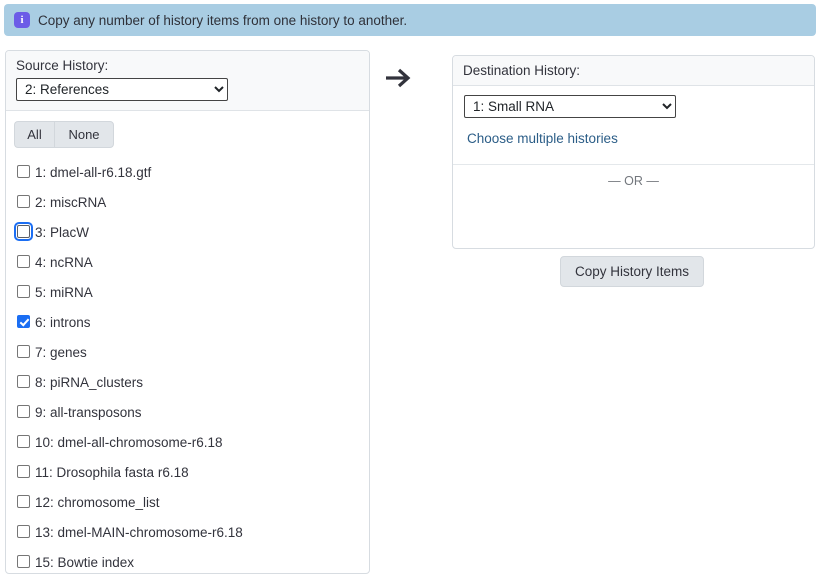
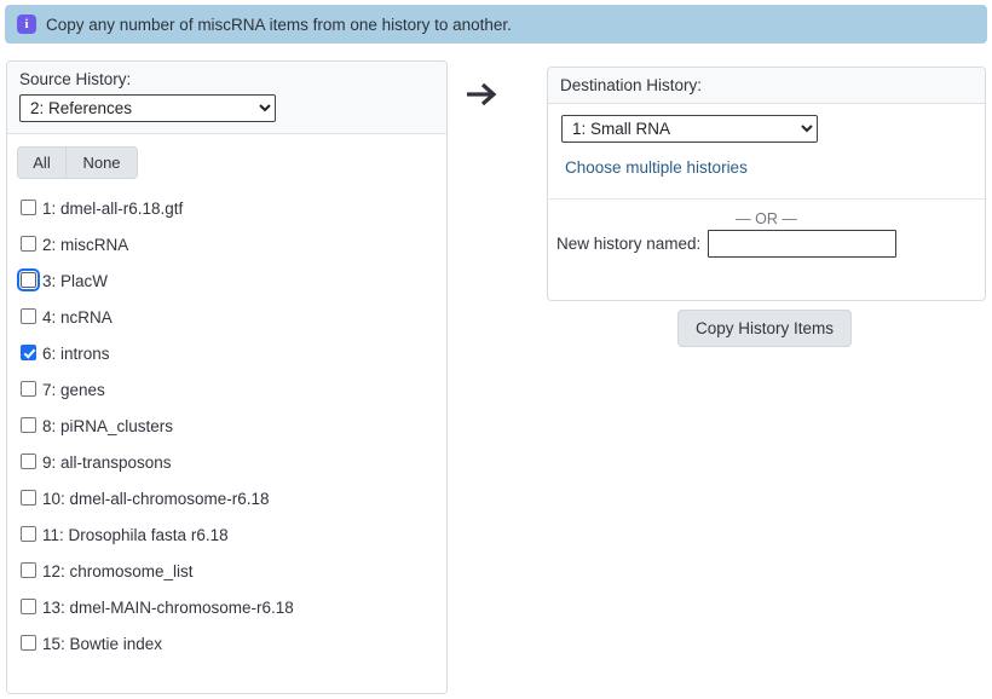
  i
- Copy any number of history items from one history to another.
+ Copy any number of miscRNA items from one history to another.
  Source History:
  2: References
  All
  None
  1: dmel-all-r6.18.gtf
  2: miscRNA
  3: PlacW
  4: ncRNA
- 5: miRNA
  6: introns
  7: genes
  8: piRNA_clusters
  9: all-transposons
  10: dmel-all-chromosome-r6.18
  11: Drosophila fasta r6.18
  12: chromosome_list
  13: dmel-MAIN-chromosome-r6.18
  15: Bowtie index
  Destination History:
  1: Small RNA Choose multiple histories
  — OR —
+ New history named:
  Copy History Items
